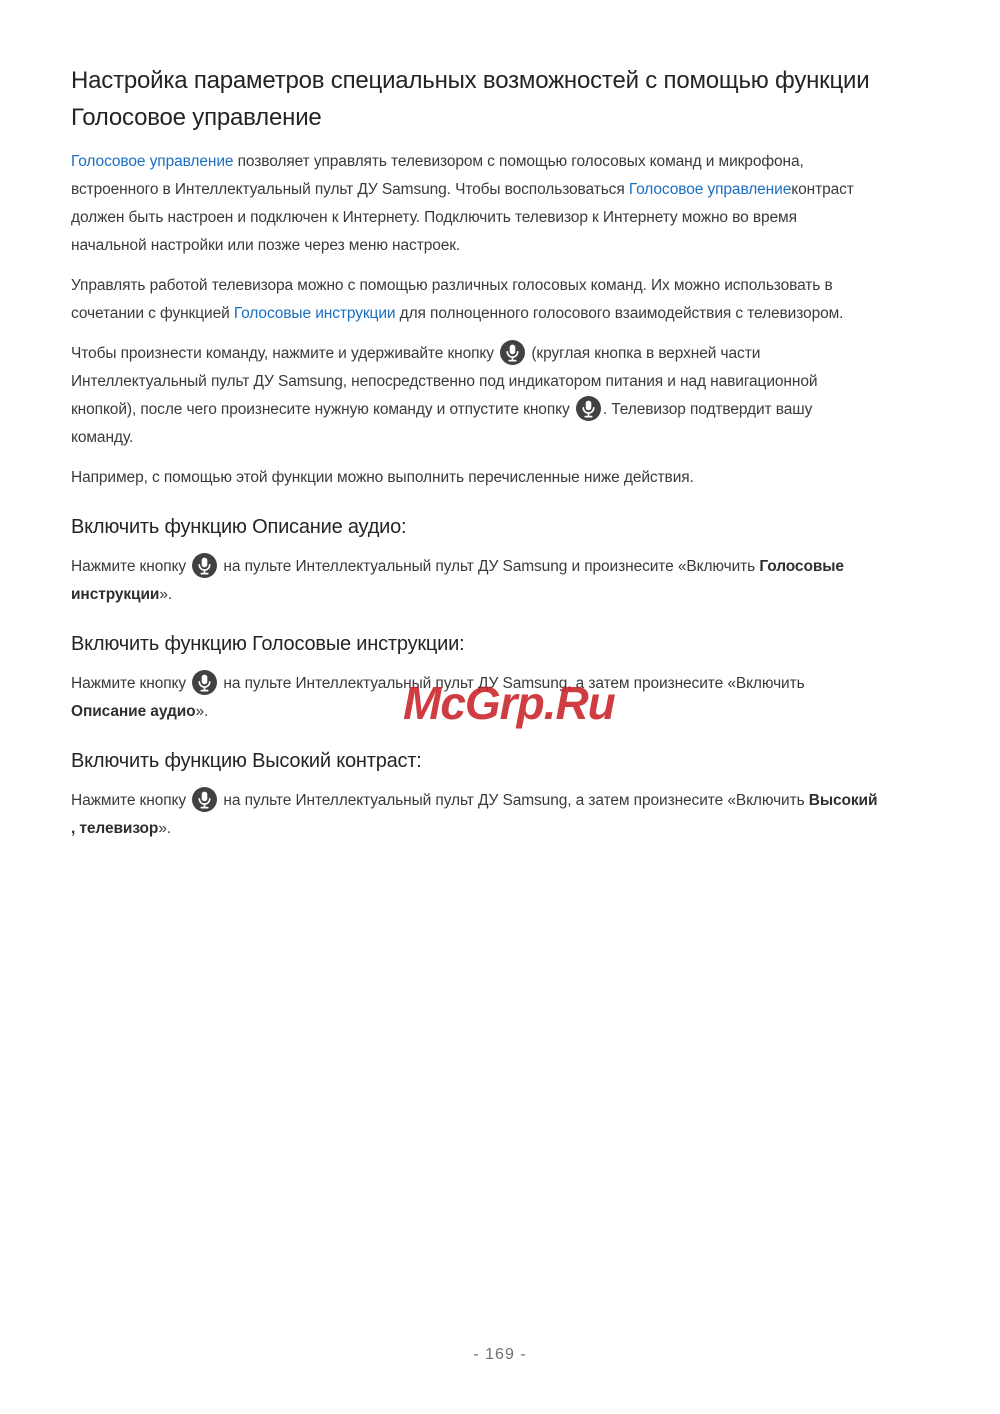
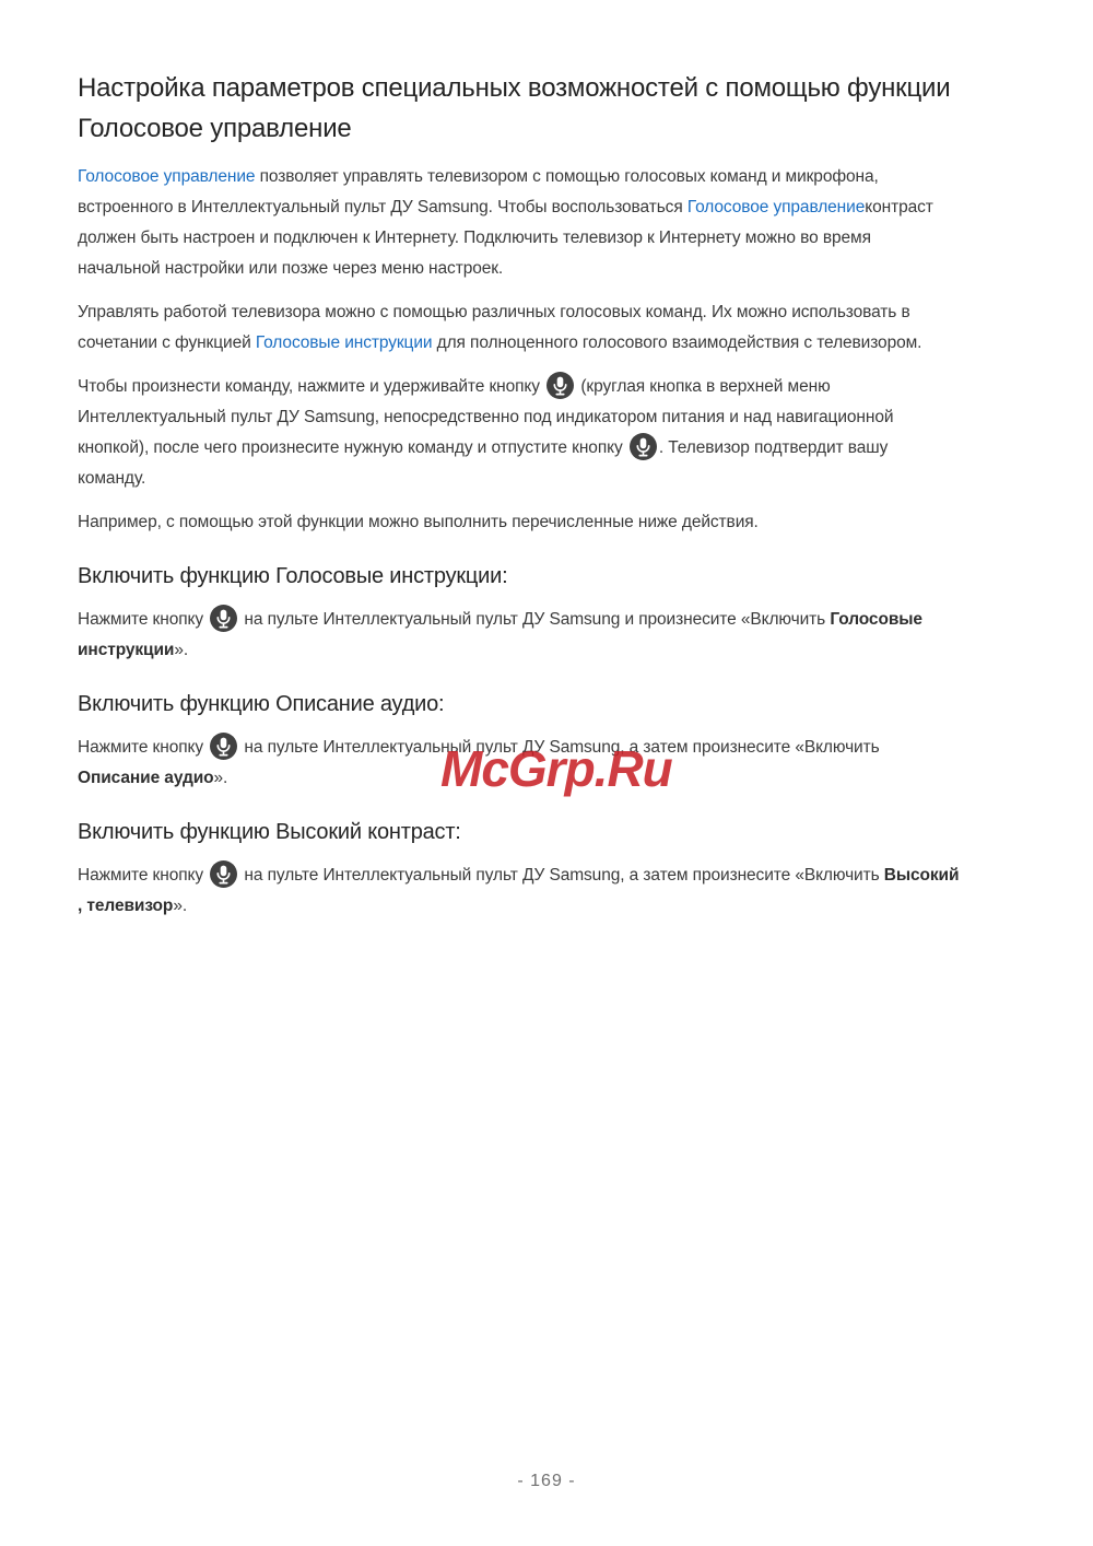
  Настройка параметров специальных возможностей с помощью функции
  Голосовое управление
  Голосовое управление позволяет управлять телевизором с помощью голосовых команд и микрофона,
  встроенного в Интеллектуальный пульт ДУ Samsung. Чтобы воспользоваться Голосовое управлениеконтраст
  должен быть настроен и подключен к Интернету. Подключить телевизор к Интернету можно во время
  начальной настройки или позже через меню настроек.
  Управлять работой телевизора можно с помощью различных голосовых команд. Их можно использовать в
  сочетании с функцией Голосовые инструкции для полноценного голосового взаимодействия с телевизором.
- Чтобы произнести команду, нажмите и удерживайте кнопку (круглая кнопка в верхней части
+ Чтобы произнести команду, нажмите и удерживайте кнопку (круглая кнопка в верхней меню
  Интеллектуальный пульт ДУ Samsung, непосредственно под индикатором питания и над навигационной
  кнопкой), после чего произнесите нужную команду и отпустите кнопку . Телевизор подтвердит вашу
  команду.
  Например, с помощью этой функции можно выполнить перечисленные ниже действия.
- Включить функцию Описание аудио:
+ Включить функцию Голосовые инструкции:
  Нажмите кнопку на пульте Интеллектуальный пульт ДУ Samsung и произнесите «Включить Голосовые
  инструкции».
- Включить функцию Голосовые инструкции:
+ Включить функцию Описание аудио:
  Нажмите кнопку на пульте Интеллектуальный пульт ДУ Samsung, а затем произнесите «Включить
  Описание аудио».
  Включить функцию Высокий контраст:
  Нажмите кнопку на пульте Интеллектуальный пульт ДУ Samsung, а затем произнесите «Включить Высокий
  , телевизор».
  McGrp.Ru
  - 169 -
